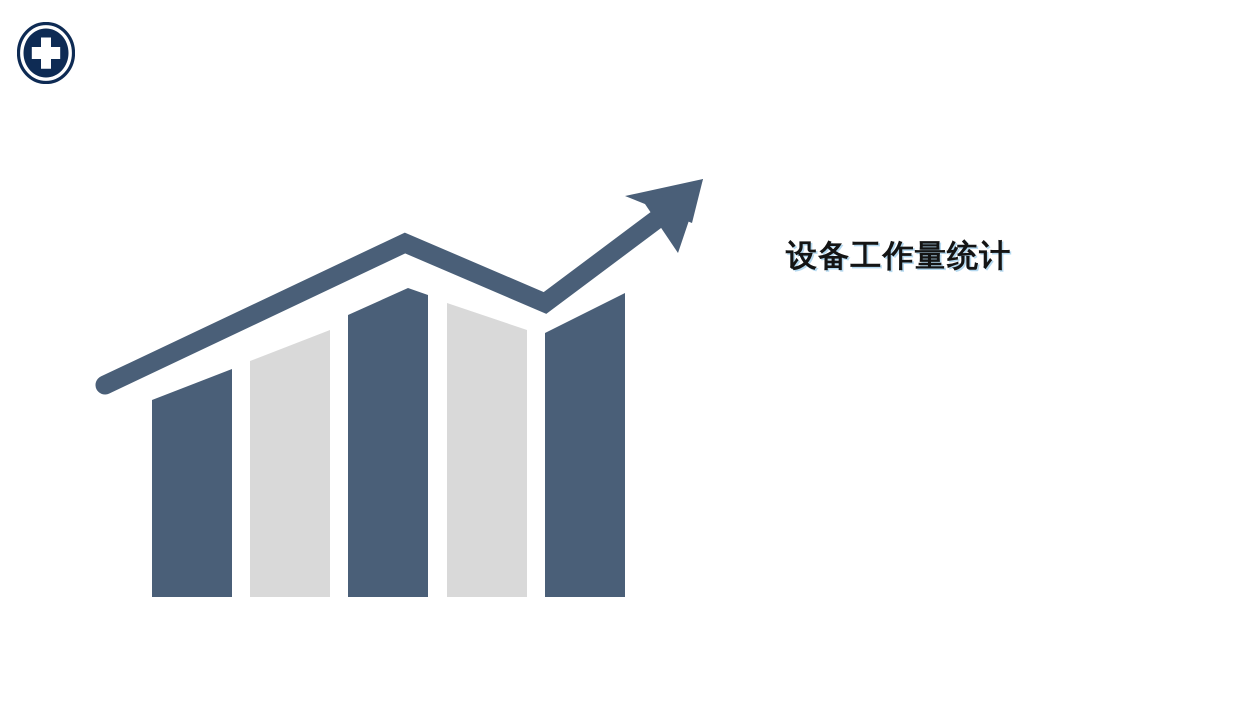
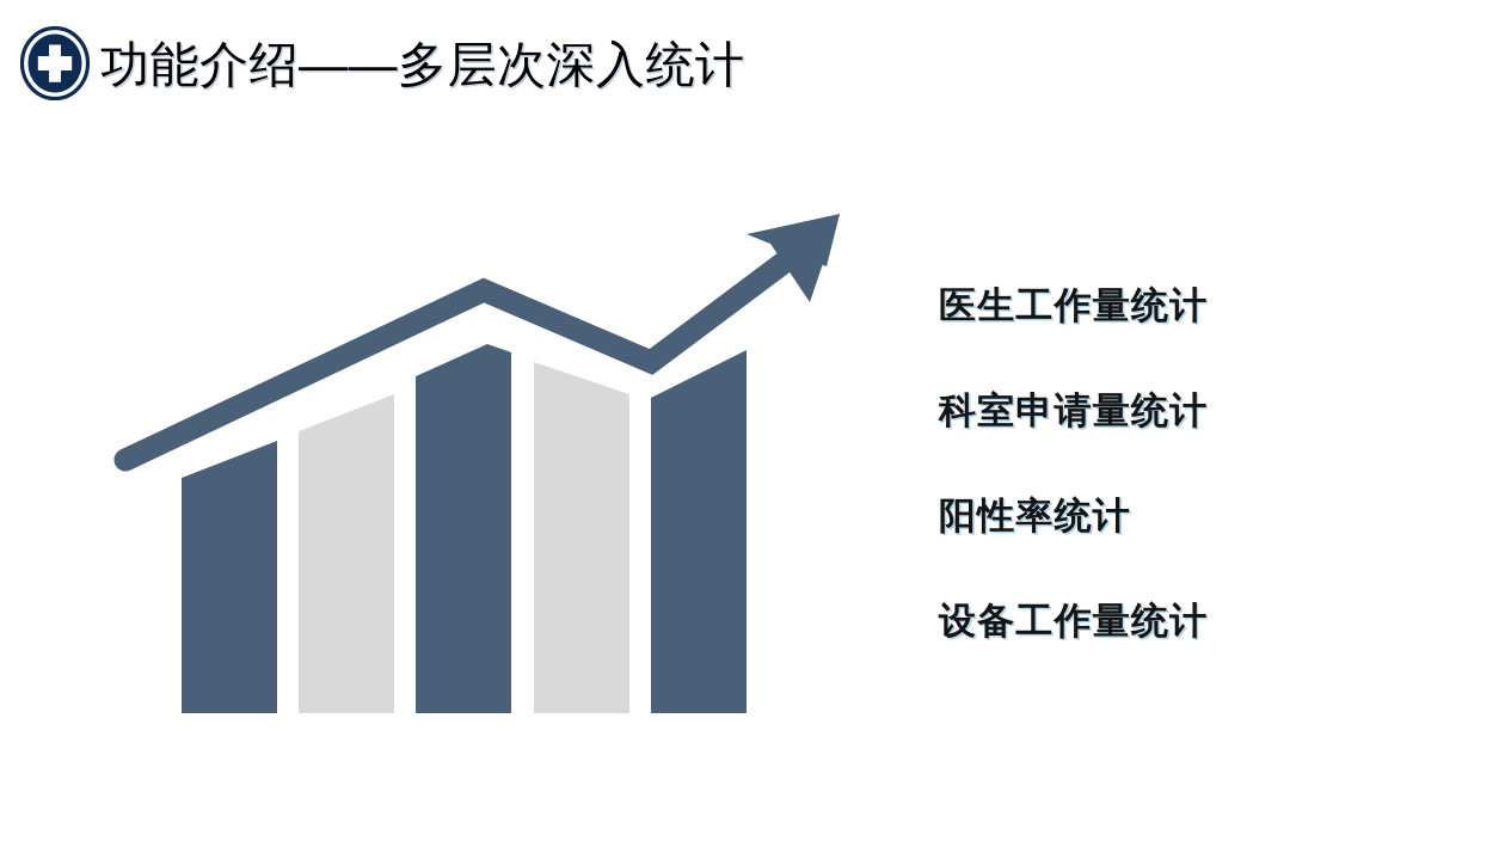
+ 功能介绍——多层次深入统计
+ 医生工作量统计
+ 科室申请量统计
+ 阳性率统计
  设备工作量统计
